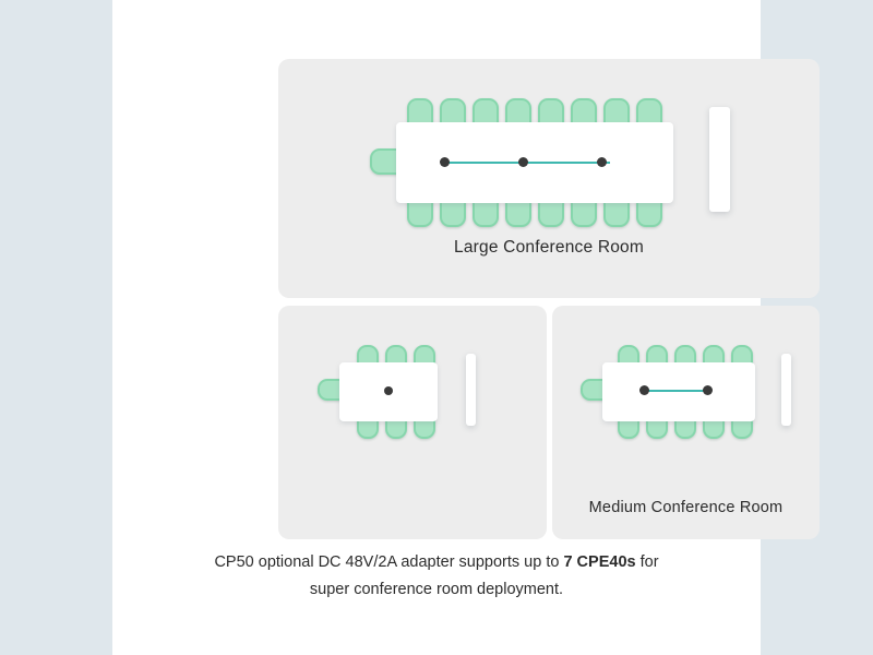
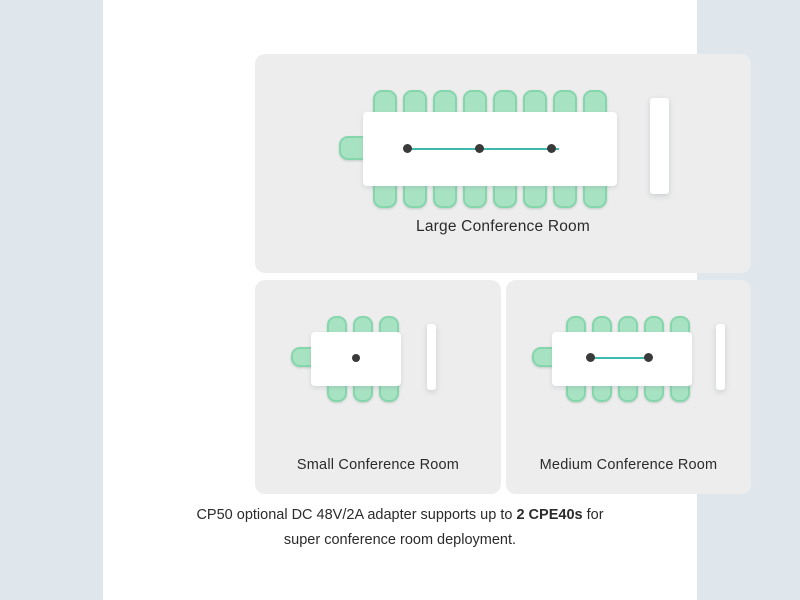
  Large Conference Room
+ Small Conference Room
  Medium Conference Room
- CP50 optional DC 48V/2A adapter supports up to 7 CPE40s for
+ CP50 optional DC 48V/2A adapter supports up to 2 CPE40s for
  super conference room deployment.
